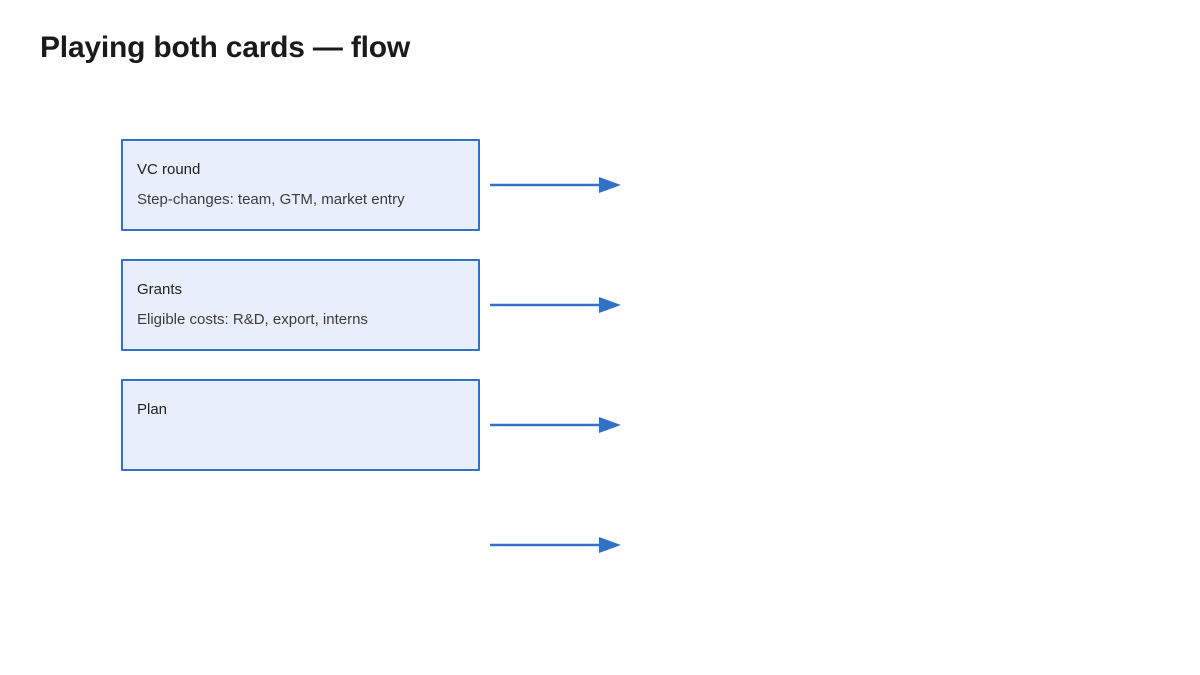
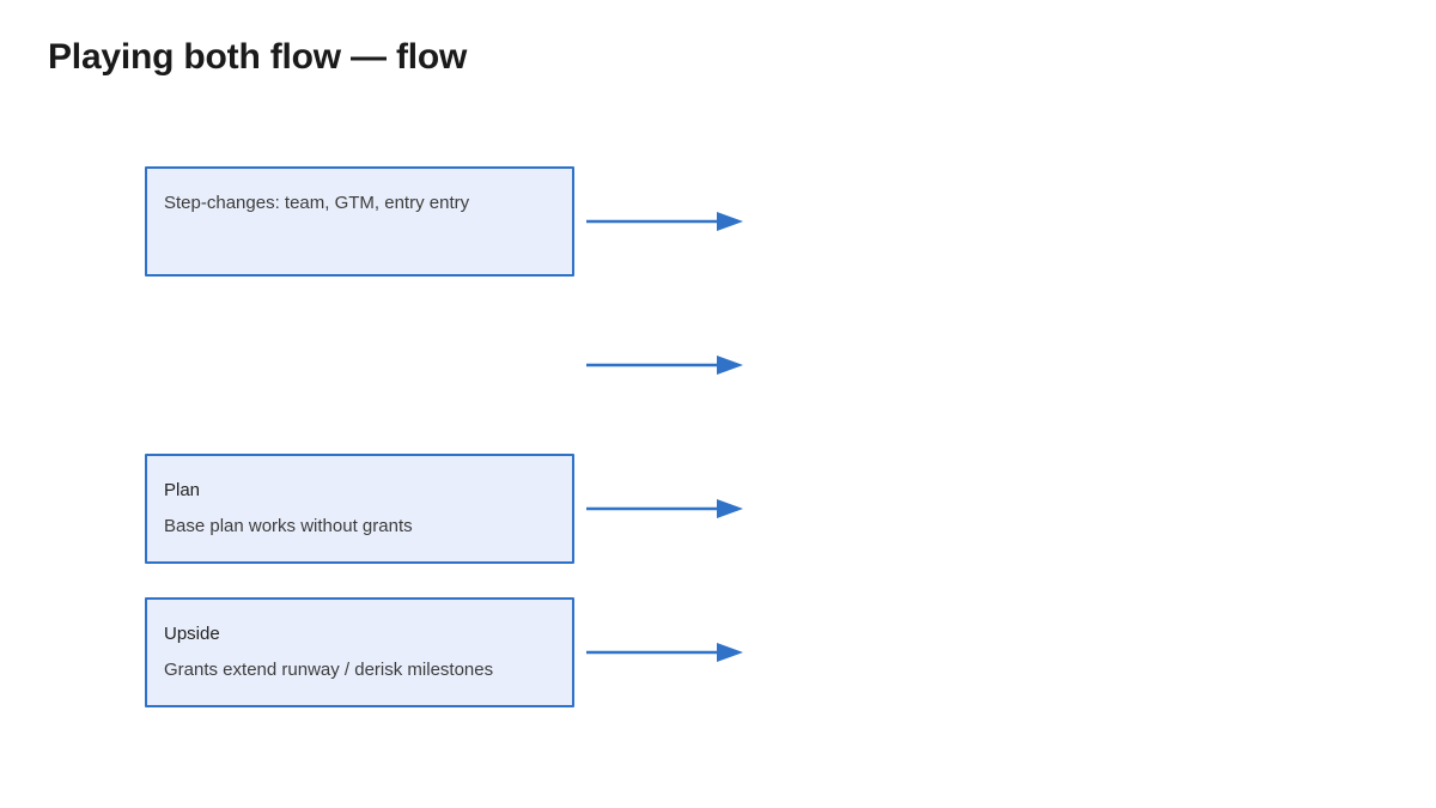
- Playing both cards — flow
+ Playing both flow — flow
- VC round
- Step-changes: team, GTM, market entry
+ Step-changes: team, GTM, entry entry
- Grants
- Eligible costs: R&D, export, interns
  Plan
+ Base plan works without grants
+ Upside
+ Grants extend runway / derisk milestones
